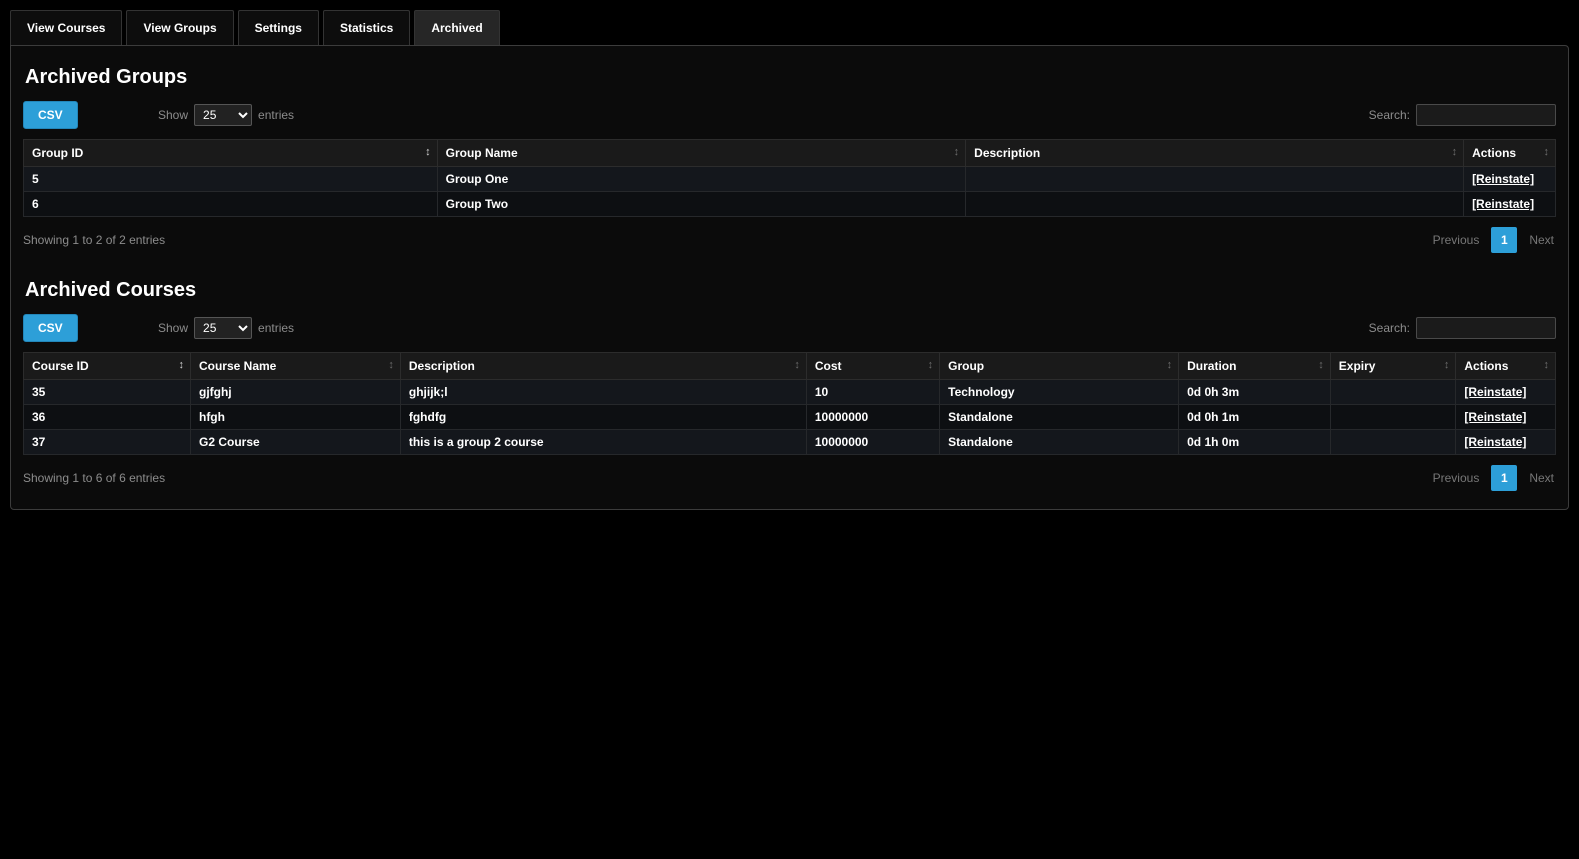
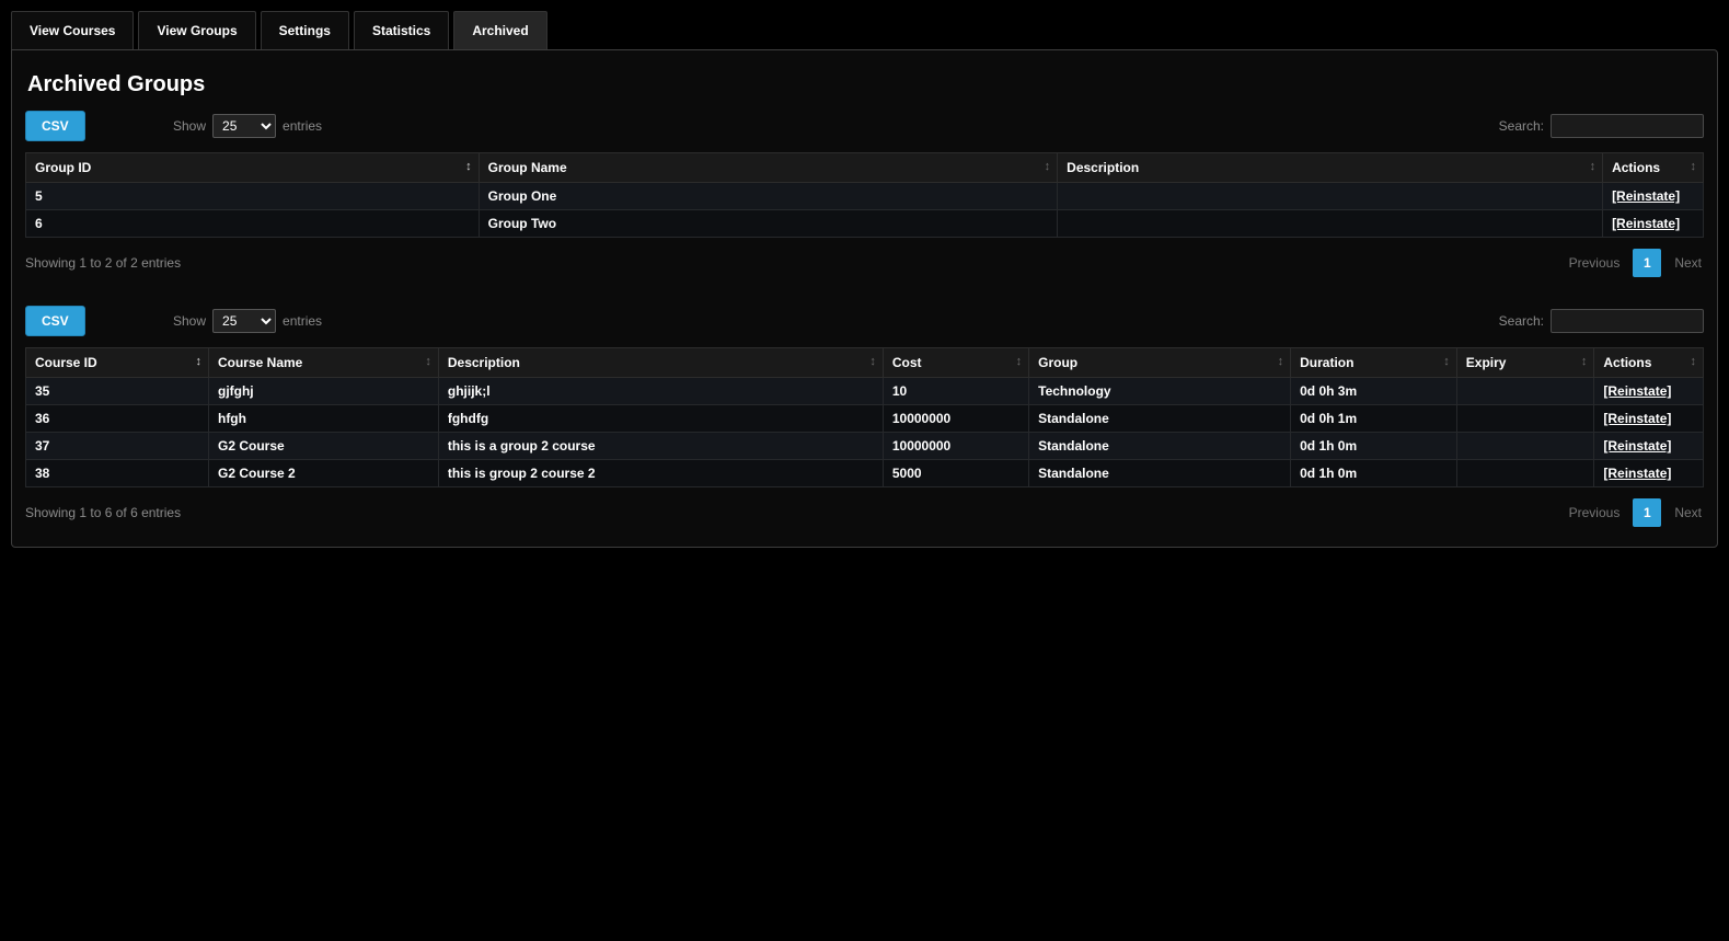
  View Courses
  View Groups
  Settings
  Statistics
  Archived
  Archived Groups
  CSV
  Show
  25
  entries
  Search:
  Group ID ↕	Group Name ↕	Description ↕	Actions ↕
  5	Group One		[Reinstate]
  6	Group Two		[Reinstate]
  Showing 1 to 2 of 2 entries
  Previous
  1
  Next
- Archived Courses
  CSV
  Show
  25
  entries
  Search:
  Course ID ↕	Course Name ↕	Description ↕	Cost ↕	Group ↕	Duration ↕	Expiry ↕	Actions ↕
  35	gjfghj	ghjijk;l	10	Technology	0d 0h 3m		[Reinstate]
  36	hfgh	fghdfg	10000000	Standalone	0d 0h 1m		[Reinstate]
  37	G2 Course	this is a group 2 course	10000000	Standalone	0d 1h 0m		[Reinstate]
+ 38	G2 Course 2	this is group 2 course 2	5000	Standalone	0d 1h 0m		[Reinstate]
  Showing 1 to 6 of 6 entries
  Previous
  1
  Next
